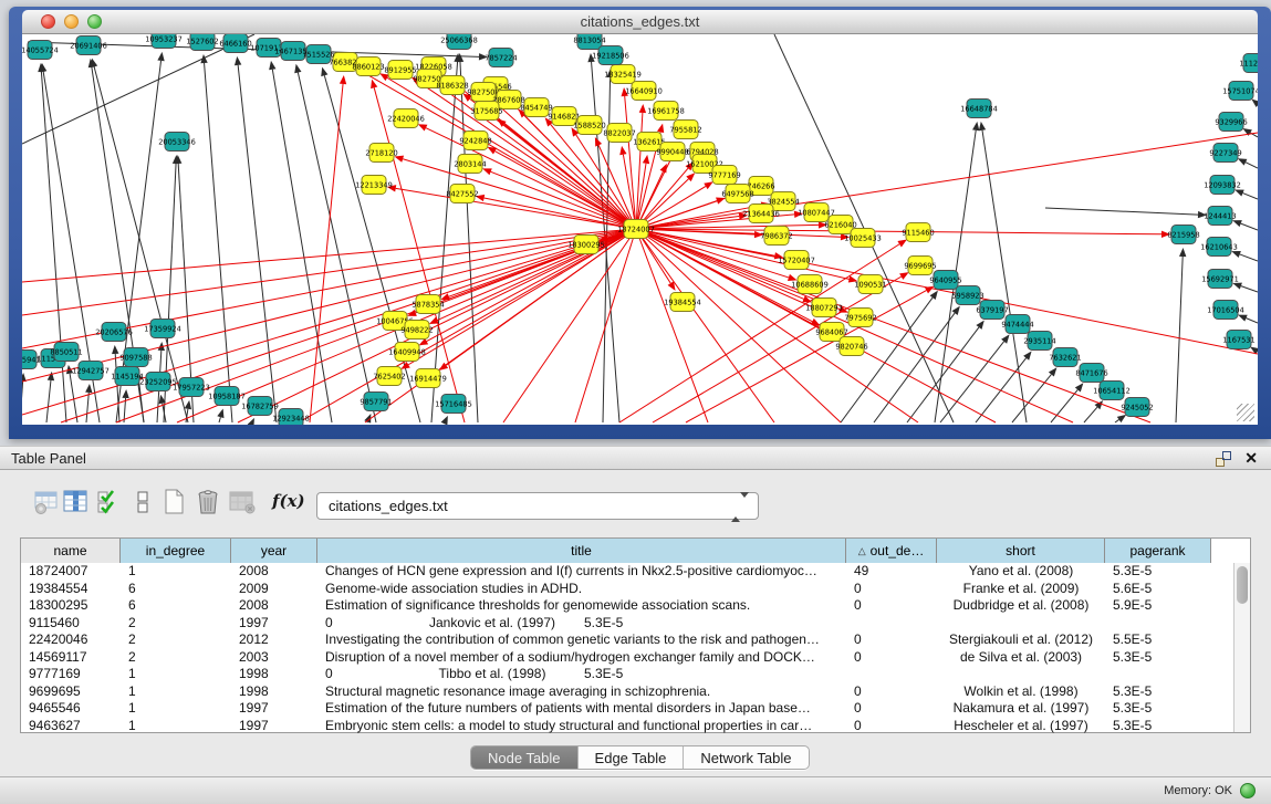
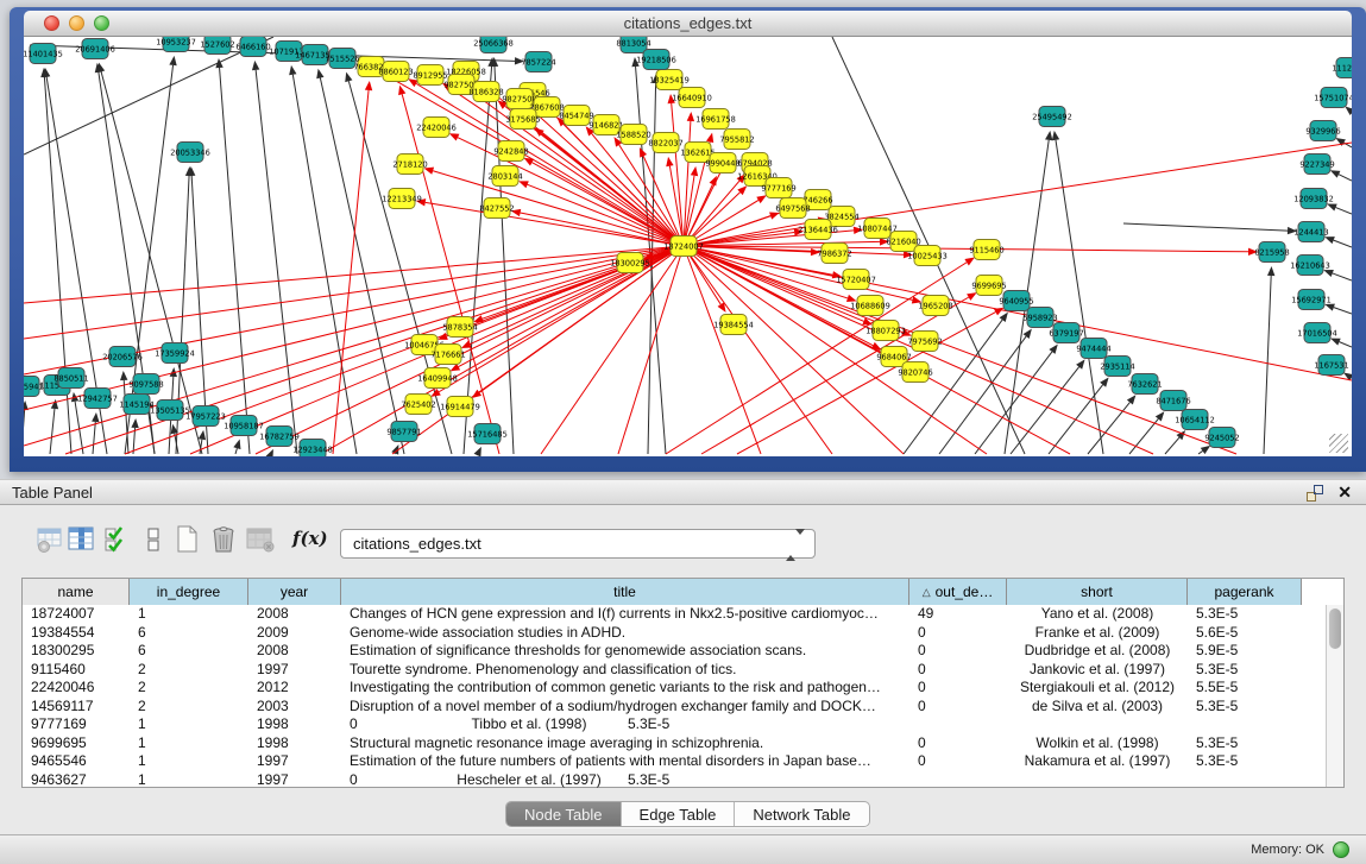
  citations_edges.txt
  18724007
  766382
  8860123
  8912955
  18226058
  982750
  8186328
  982750
  2867608
  8454749
  9146821
  1588520
  8822037
  18325419
  16640910
  16961758
  7955812
  136261
  9990448
  6794028
- 16210022
+ 12616340
  9777169
  46266
  6497568
  3824554
  10807447
  21364436
  6216040
  7986372
  10025433
  15720407
  10688609
- 1090531
+ 1965208
  18807293
  7975692
  9684067
  9820746
  18300295
  22420046
  2718120
  12213349
  9242848
  2803144
  8427552
  3175685
  19384554
  5878354
  100467
- 9498222
+ 7176661
  16409948
  7625402
  16914479
  9115460
  9699695
- 14055724
+ 11401435
  20691406
  1527602
  6466160
  1071913
  1467135
  7515526
  25066368
  7857224
  8813054
  19218506
  20053346
- 16648784
+ 25495492
  8850511
  12942757
  20206576
  1145194
  9097588
  17359924
- 23252095
+ 13505135
  17957223
  10958187
  16782759
  12923448
  9857791
  15716485
  9640955
  5958923
  6379197
  9474444
  2935114
  7632621
  8471676
  10654112
  9245052
  8215958
  15751074
  9329966
  9227349
  12093832
  1244413
  16210643
  15692971
  17016504
  1167531
  Table Panel
  ✕
  f(x)
  citations_edges.txt
  name
  in_degree
  year
  title
  △
  out_de…
  short
  pagerank
  18724007
  1
  2008
  Changes of HCN gene expression and I(f) currents in Nkx2.5-positive cardiomyoc…
  49
  Yano et al. (2008)
  5.3E-5
  19384554
  6
  2009
  Genome-wide association studies in ADHD.
  0
  Franke et al. (2009)
  5.6E-5
  18300295
  6
  2008
  Estimation of significance thresholds for genomewide association scans.
  0
  Dudbridge et al. (2008)
  5.9E-5
  9115460
  2
  1997
+ Tourette syndrome. Phenomenology and classification of tics.
  0
  Jankovic et al. (1997)
  5.3E-5
  22420046
  2
  2012
  Investigating the contribution of common genetic variants to the risk and pathogen…
  0
  Stergiakouli et al. (2012)
  5.5E-5
  14569117
  2
  2003
  Disruption of a novel member of a sodium/hydrogen exchanger family and DOCK…
  0
  de Silva et al. (2003)
  5.3E-5
  9777169
  1
  1998
  0
  Tibbo et al. (1998)
  5.3E-5
  9699695
  1
  1998
  Structural magnetic resonance image averaging in schizophrenia.
  0
  Wolkin et al. (1998)
  5.3E-5
  9465546
  1
  1997
  Estimation of the future numbers of patients with mental disorders in Japan base…
  0
  Nakamura et al. (1997)
  5.3E-5
  9463627
  1
  1997
- Embryonic stem cells: a model to study structural and functional properties in car…
  0
  Hescheler et al. (1997)
  5.3E-5
  Node Table
  Edge Table
  Network Table
  Memory: OK
